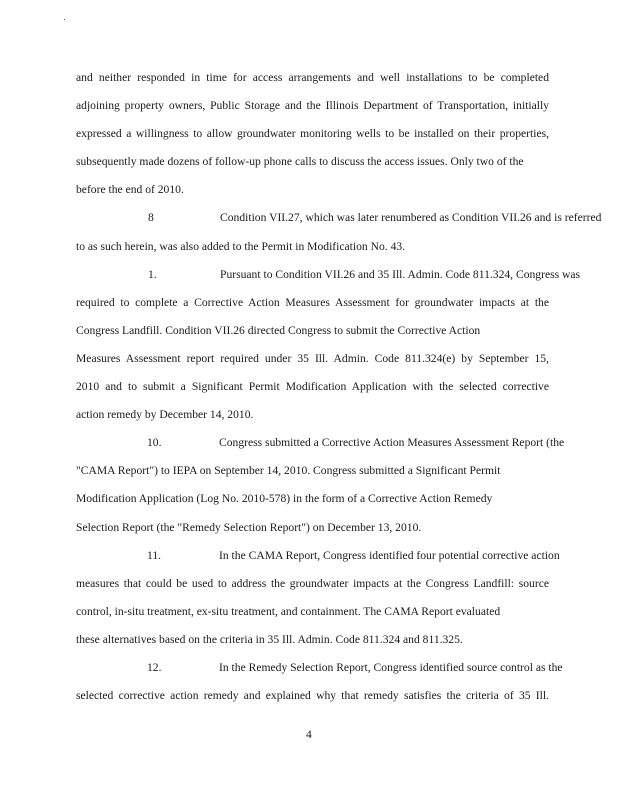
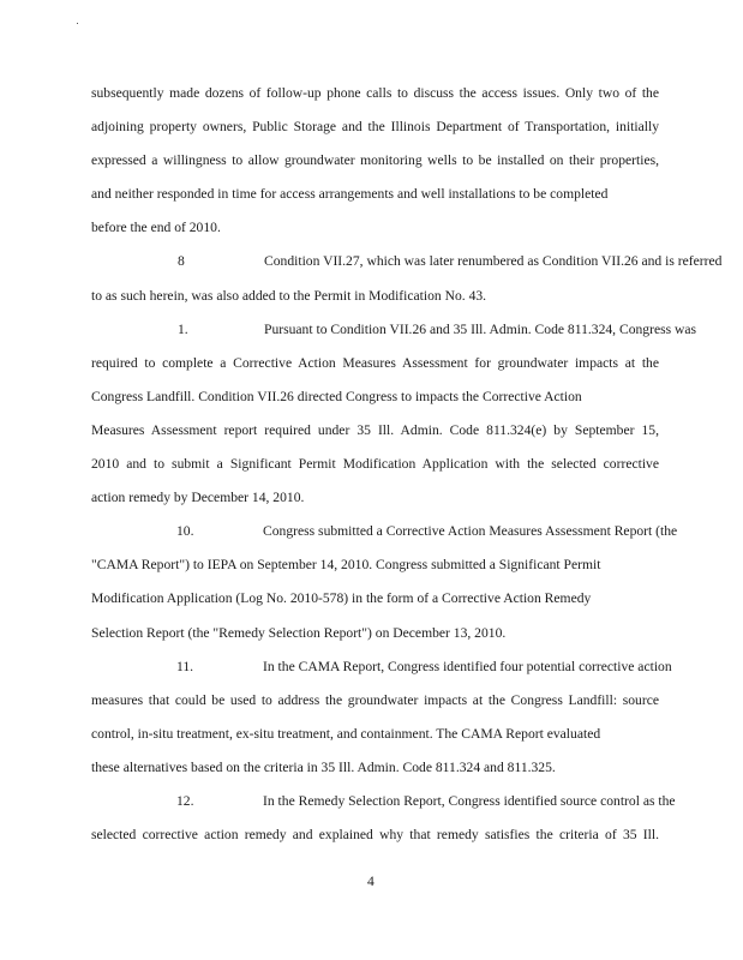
- and neither responded in time for access arrangements and well installations to be completed
+ subsequently made dozens of follow-up phone calls to discuss the access issues. Only two of the
  adjoining property owners, Public Storage and the Illinois Department of Transportation, initially
  expressed a willingness to allow groundwater monitoring wells to be installed on their properties,
- subsequently made dozens of follow-up phone calls to discuss the access issues. Only two of the
+ and neither responded in time for access arrangements and well installations to be completed
  before the end of 2010.
  8 Condition VII.27, which was later renumbered as Condition VII.26 and is referred
  to as such herein, was also added to the Permit in Modification No. 43.
  1. Pursuant to Condition VII.26 and 35 Ill. Admin. Code 811.324, Congress was
  required to complete a Corrective Action Measures Assessment for groundwater impacts at the
- Congress Landfill. Condition VII.26 directed Congress to submit the Corrective Action
+ Congress Landfill. Condition VII.26 directed Congress to impacts the Corrective Action
  Measures Assessment report required under 35 Ill. Admin. Code 811.324(e) by September 15,
  2010 and to submit a Significant Permit Modification Application with the selected corrective
  action remedy by December 14, 2010.
  10. Congress submitted a Corrective Action Measures Assessment Report (the
  "CAMA Report") to IEPA on September 14, 2010. Congress submitted a Significant Permit
  Modification Application (Log No. 2010-578) in the form of a Corrective Action Remedy
  Selection Report (the "Remedy Selection Report") on December 13, 2010.
  11. In the CAMA Report, Congress identified four potential corrective action
  measures that could be used to address the groundwater impacts at the Congress Landfill: source
  control, in-situ treatment, ex-situ treatment, and containment. The CAMA Report evaluated
  these alternatives based on the criteria in 35 Ill. Admin. Code 811.324 and 811.325.
  12. In the Remedy Selection Report, Congress identified source control as the
  selected corrective action remedy and explained why that remedy satisfies the criteria of 35 Ill.
  4
